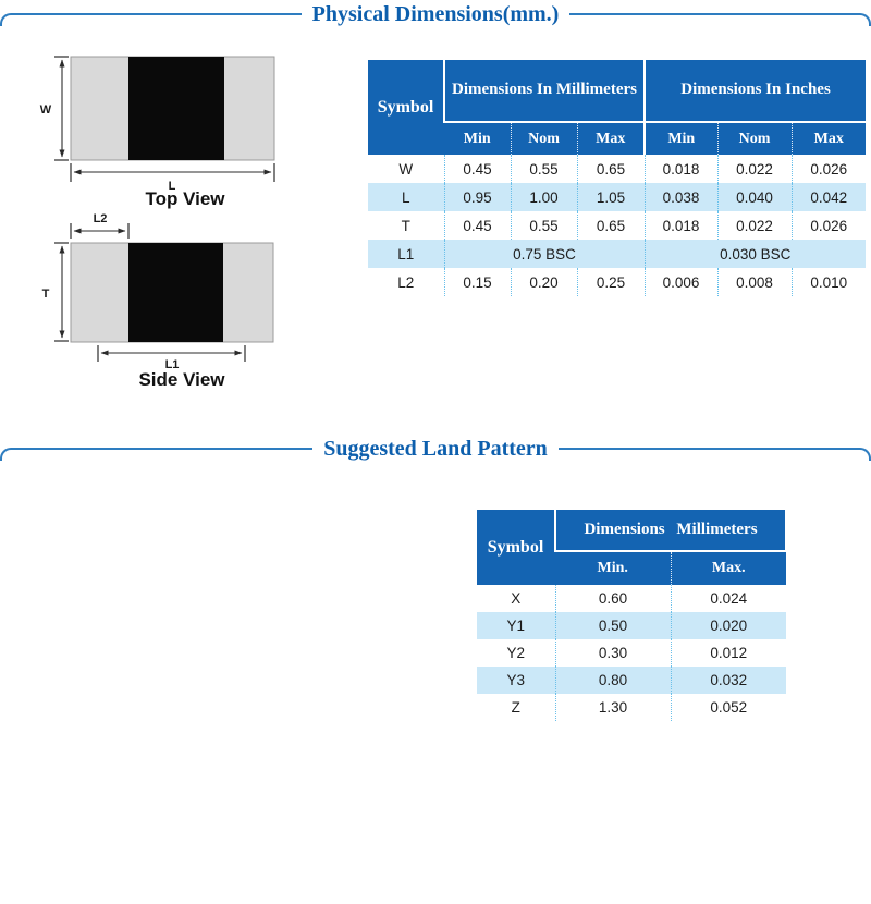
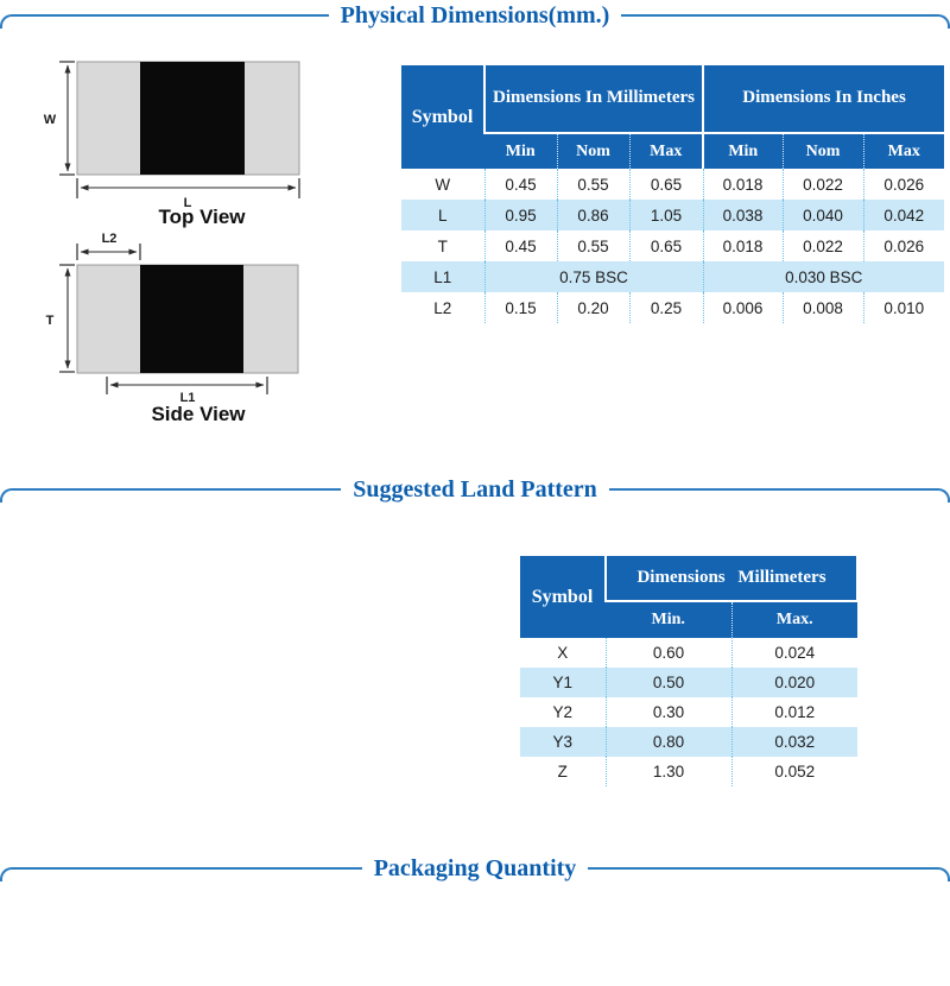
  Physical Dimensions(mm.)
  W
  L
  Top View
  L2
  T
  L1
  Side View
  Symbol	Dimensions In Millimeters	Dimensions In Inches
  Min	Nom	Max	Min	Nom	Max
  W	0.45	0.55	0.65	0.018	0.022	0.026
- L	0.95	1.00	1.05	0.038	0.040	0.042
+ L	0.95	0.86	1.05	0.038	0.040	0.042
  T	0.45	0.55	0.65	0.018	0.022	0.026
  L1	0.75 BSC	0.030 BSC
  L2	0.15	0.20	0.25	0.006	0.008	0.010
  Suggested Land Pattern
  Symbol	Dimensions Millimeters
  Min.	Max.
  X	0.60	0.024
  Y1	0.50	0.020
  Y2	0.30	0.012
  Y3	0.80	0.032
  Z	1.30	0.052
+ Packaging Quantity
